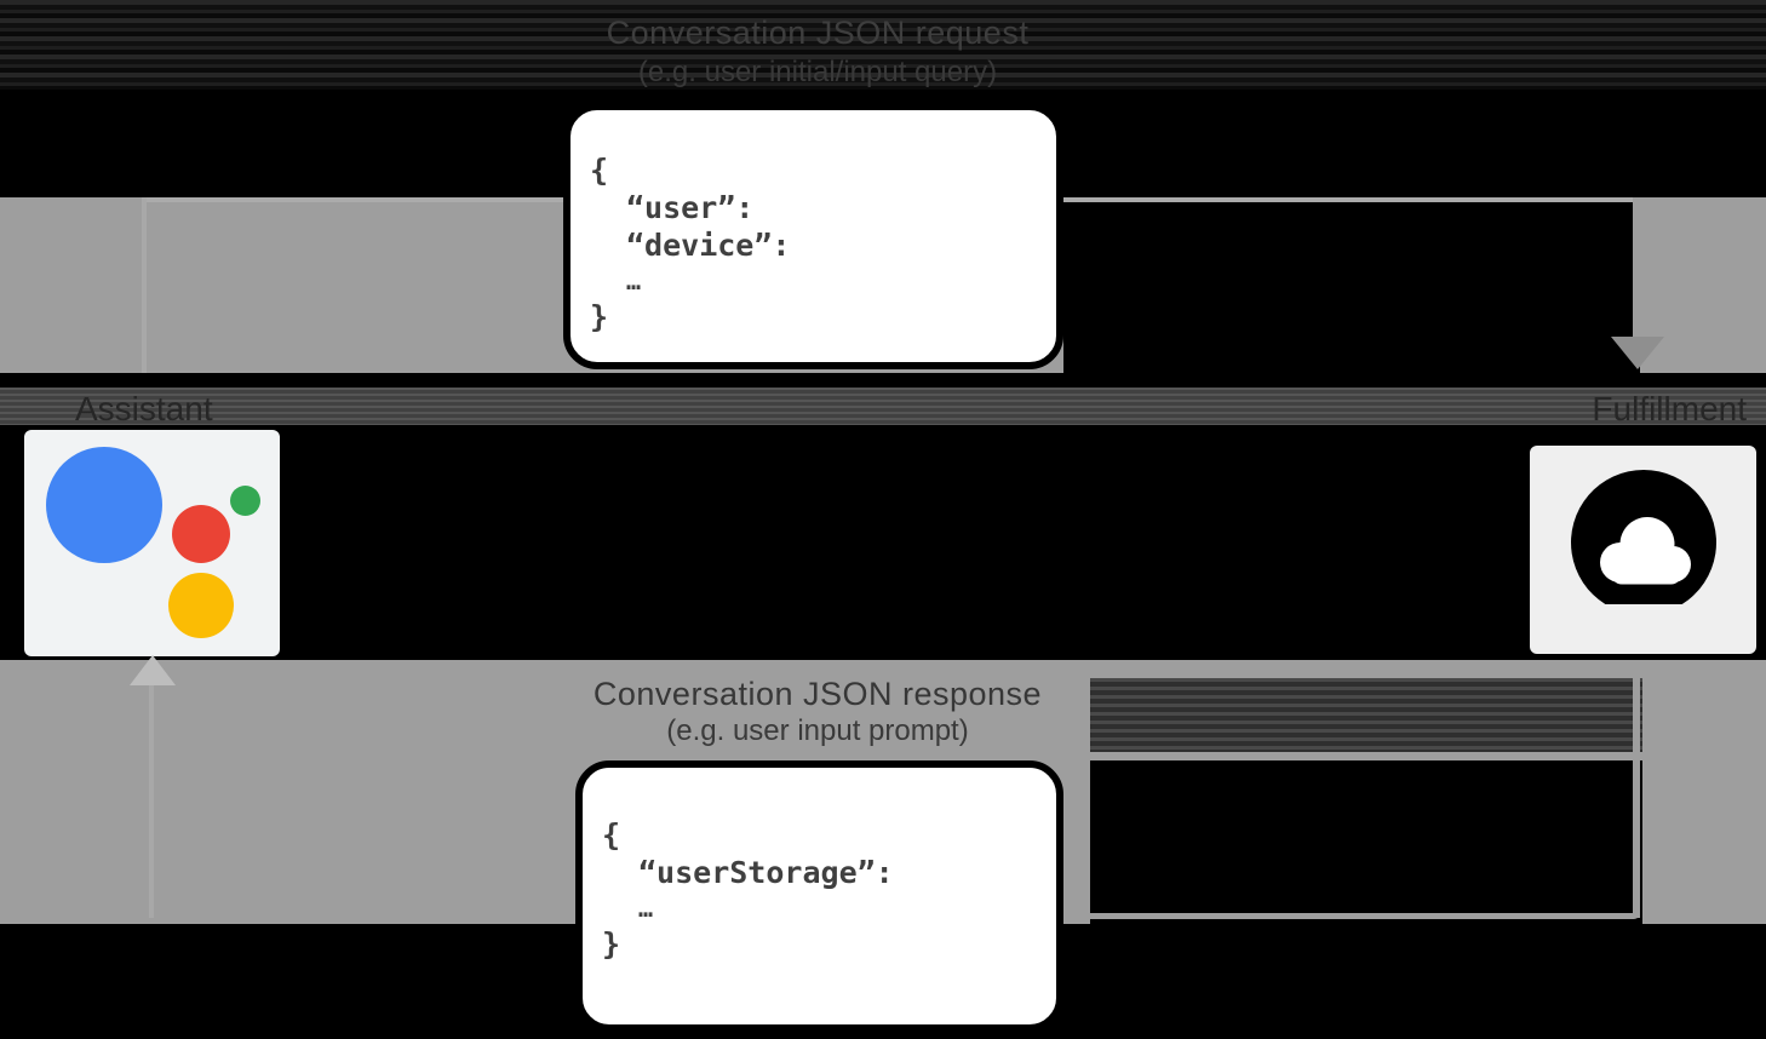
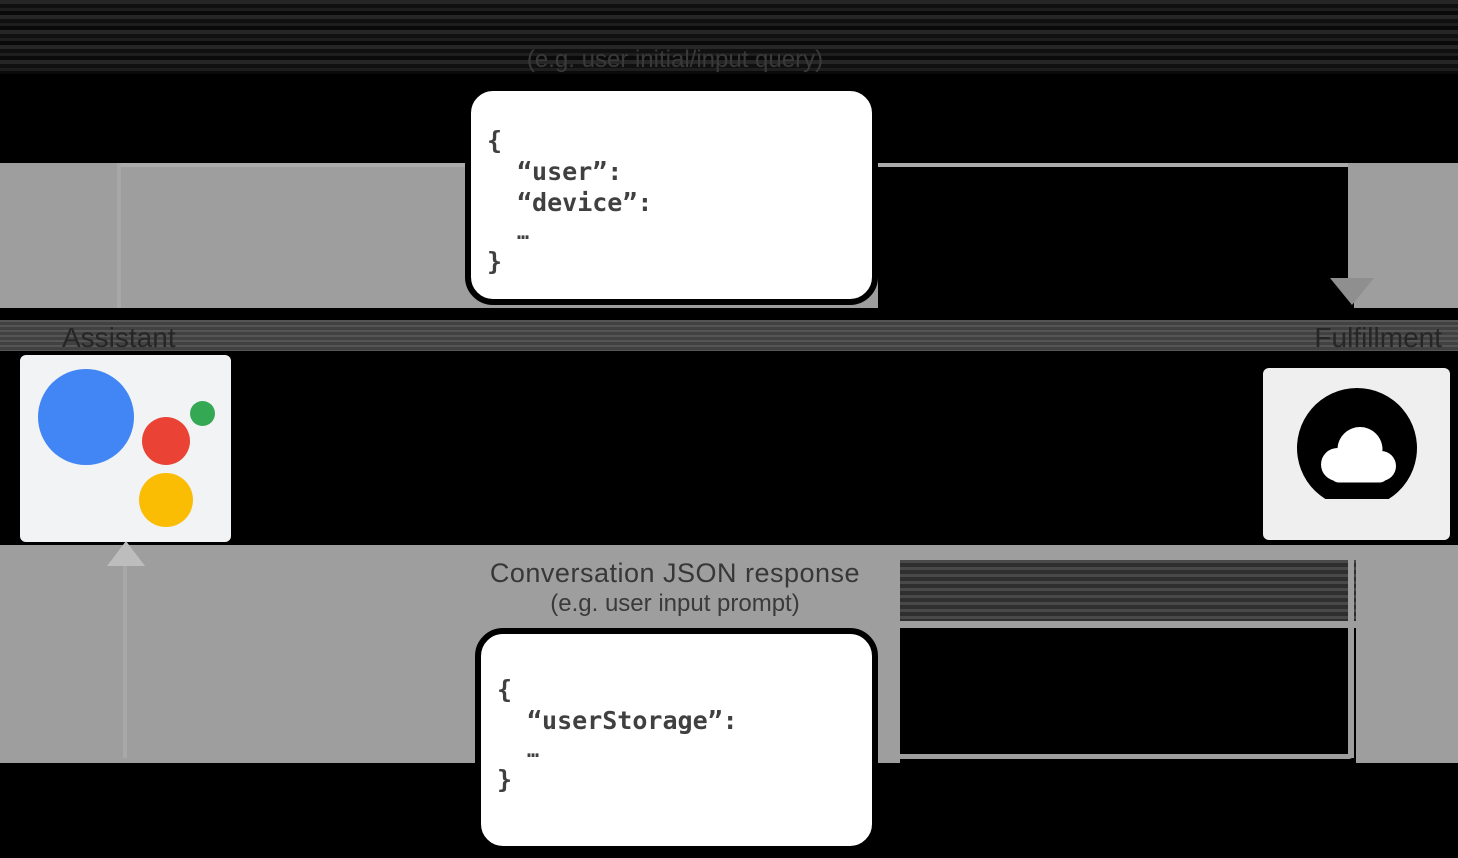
- Conversation JSON request
  (e.g. user initial/input query)
  {
  “user”:
  “device”:
  …
  }
  Assistant
  Fulfillment
  Conversation JSON response
  (e.g. user input prompt)
  {
  “userStorage”:
  …
  }
